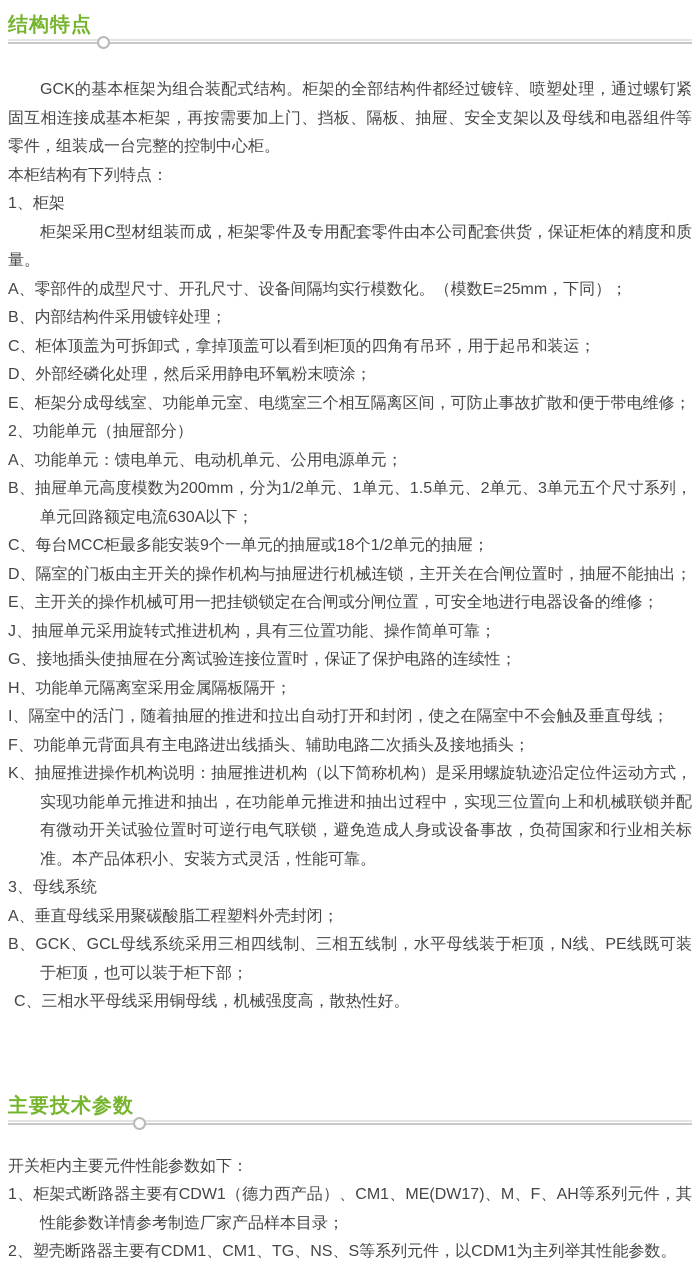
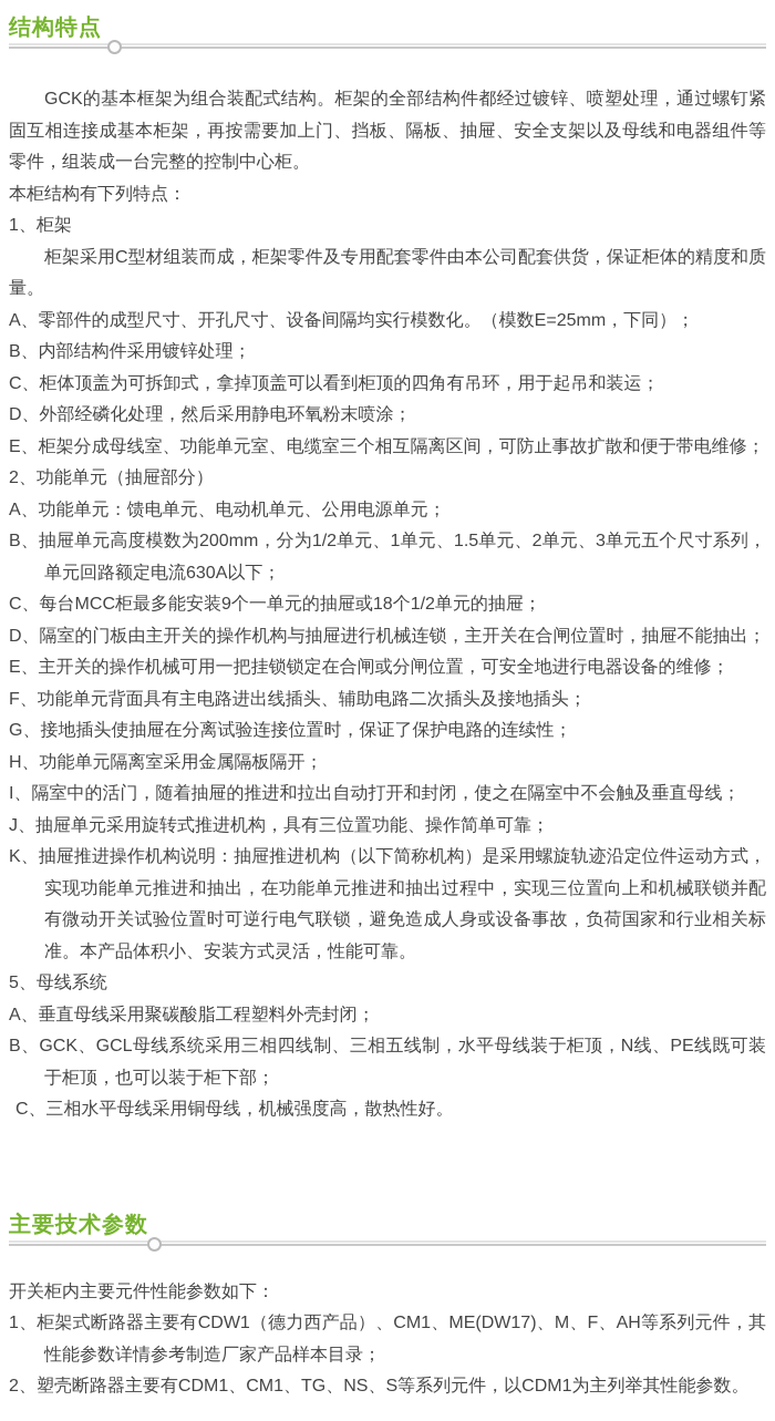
  结构特点
  GCK的基本框架为组合装配式结构。柜架的全部结构件都经过镀锌、喷塑处理，通过螺钉紧固互相连接成基本柜架，再按需要加上门、挡板、隔板、抽屉、安全支架以及母线和电器组件等零件，组装成一台完整的控制中心柜。
  本柜结构有下列特点：
  1、柜架
  柜架采用C型材组装而成，柜架零件及专用配套零件由本公司配套供货，保证柜体的精度和质量。
  A、零部件的成型尺寸、开孔尺寸、设备间隔均实行模数化。（模数E=25mm，下同）；
  B、内部结构件采用镀锌处理；
  C、柜体顶盖为可拆卸式，拿掉顶盖可以看到柜顶的四角有吊环，用于起吊和装运；
  D、外部经磷化处理，然后采用静电环氧粉末喷涂；
  E、柜架分成母线室、功能单元室、电缆室三个相互隔离区间，可防止事故扩散和便于带电维修；
  2、功能单元（抽屉部分）
  A、功能单元：馈电单元、电动机单元、公用电源单元；
  B、抽屉单元高度模数为200mm，分为1/2单元、1单元、1.5单元、2单元、3单元五个尺寸系列，单元回路额定电流630A以下；
  C、每台MCC柜最多能安装9个一单元的抽屉或18个1/2单元的抽屉；
  D、隔室的门板由主开关的操作机构与抽屉进行机械连锁，主开关在合闸位置时，抽屉不能抽出；
  E、主开关的操作机械可用一把挂锁锁定在合闸或分闸位置，可安全地进行电器设备的维修；
- J、抽屉单元采用旋转式推进机构，具有三位置功能、操作简单可靠；
+ F、功能单元背面具有主电路进出线插头、辅助电路二次插头及接地插头；
  G、接地插头使抽屉在分离试验连接位置时，保证了保护电路的连续性；
  H、功能单元隔离室采用金属隔板隔开；
  I、隔室中的活门，随着抽屉的推进和拉出自动打开和封闭，使之在隔室中不会触及垂直母线；
- F、功能单元背面具有主电路进出线插头、辅助电路二次插头及接地插头；
+ J、抽屉单元采用旋转式推进机构，具有三位置功能、操作简单可靠；
  K、抽屉推进操作机构说明：抽屉推进机构（以下简称机构）是采用螺旋轨迹沿定位件运动方式，实现功能单元推进和抽出，在功能单元推进和抽出过程中，实现三位置向上和机械联锁并配有微动开关试验位置时可逆行电气联锁，避免造成人身或设备事故，负荷国家和行业相关标准。本产品体积小、安装方式灵活，性能可靠。
- 3、母线系统
+ 5、母线系统
  A、垂直母线采用聚碳酸脂工程塑料外壳封闭；
  B、GCK、GCL母线系统采用三相四线制、三相五线制，水平母线装于柜顶，N线、PE线既可装于柜顶，也可以装于柜下部；
  C、三相水平母线采用铜母线，机械强度高，散热性好。
  主要技术参数
  开关柜内主要元件性能参数如下：
  1、柜架式断路器主要有CDW1（德力西产品）、CM1、ME(DW17)、M、F、AH等系列元件，其性能参数详情参考制造厂家产品样本目录；
  2、塑壳断路器主要有CDM1、CM1、TG、NS、S等系列元件，以CDM1为主列举其性能参数。
